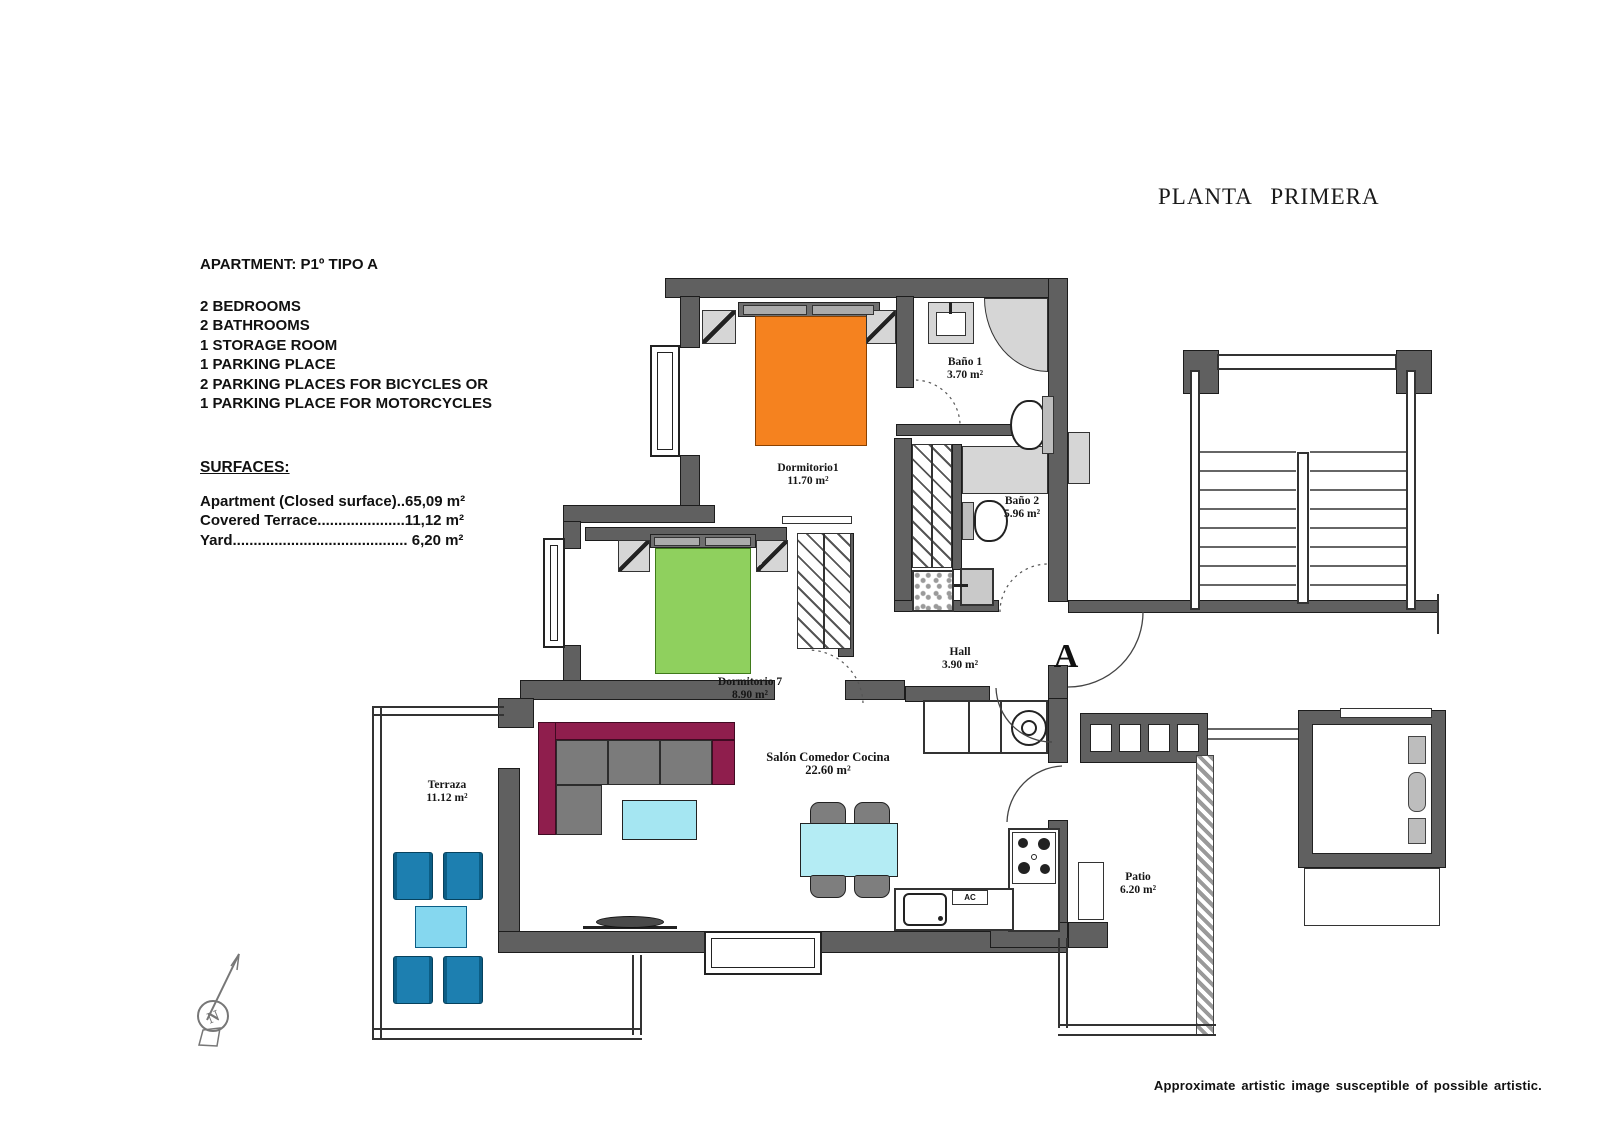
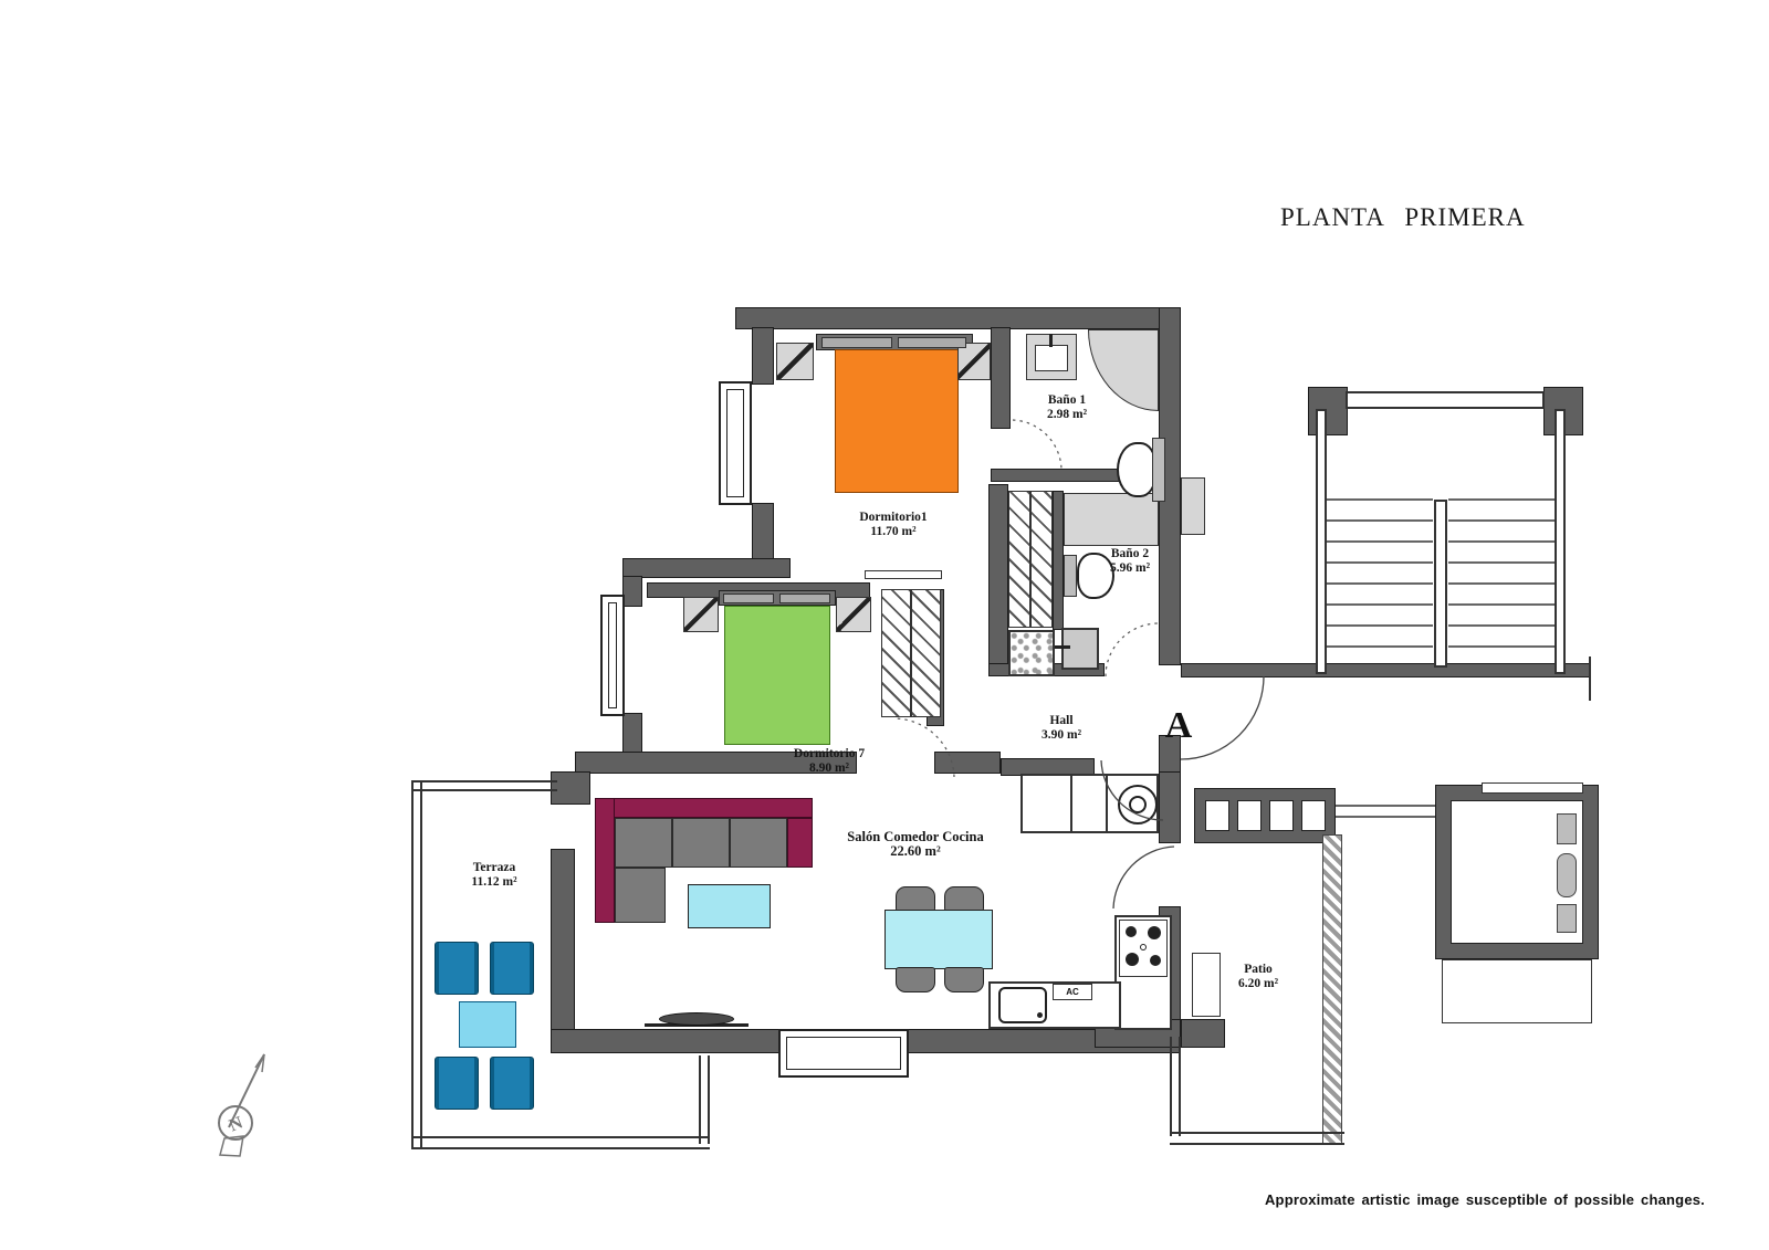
  PLANTA PRIMERA
- APARTMENT: P1º TIPO A
- 2 BEDROOMS
- 2 BATHROOMS
- 1 STORAGE ROOM
- 1 PARKING PLACE
- 2 PARKING PLACES FOR BICYCLES OR
- 1 PARKING PLACE FOR MOTORCYCLES
- SURFACES:
- Apartment (Closed surface)..65,09 m²
- Covered Terrace.....................11,12 m²
- Yard.......................................... 6,20 m²
- Approximate artistic image susceptible of possible artistic.
+ Approximate artistic image susceptible of possible changes.
  AC
  Dormitorio1
  11.70 m²
  Baño 1
- 3.70 m²
+ 2.98 m²
  Baño 2
  5.96 m²
  Dormitorio 7
  8.90 m²
  Hall
  3.90 m²
  Salón Comedor Cocina
  22.60 m²
  Terraza
  11.12 m²
  Patio
  6.20 m²
  A
